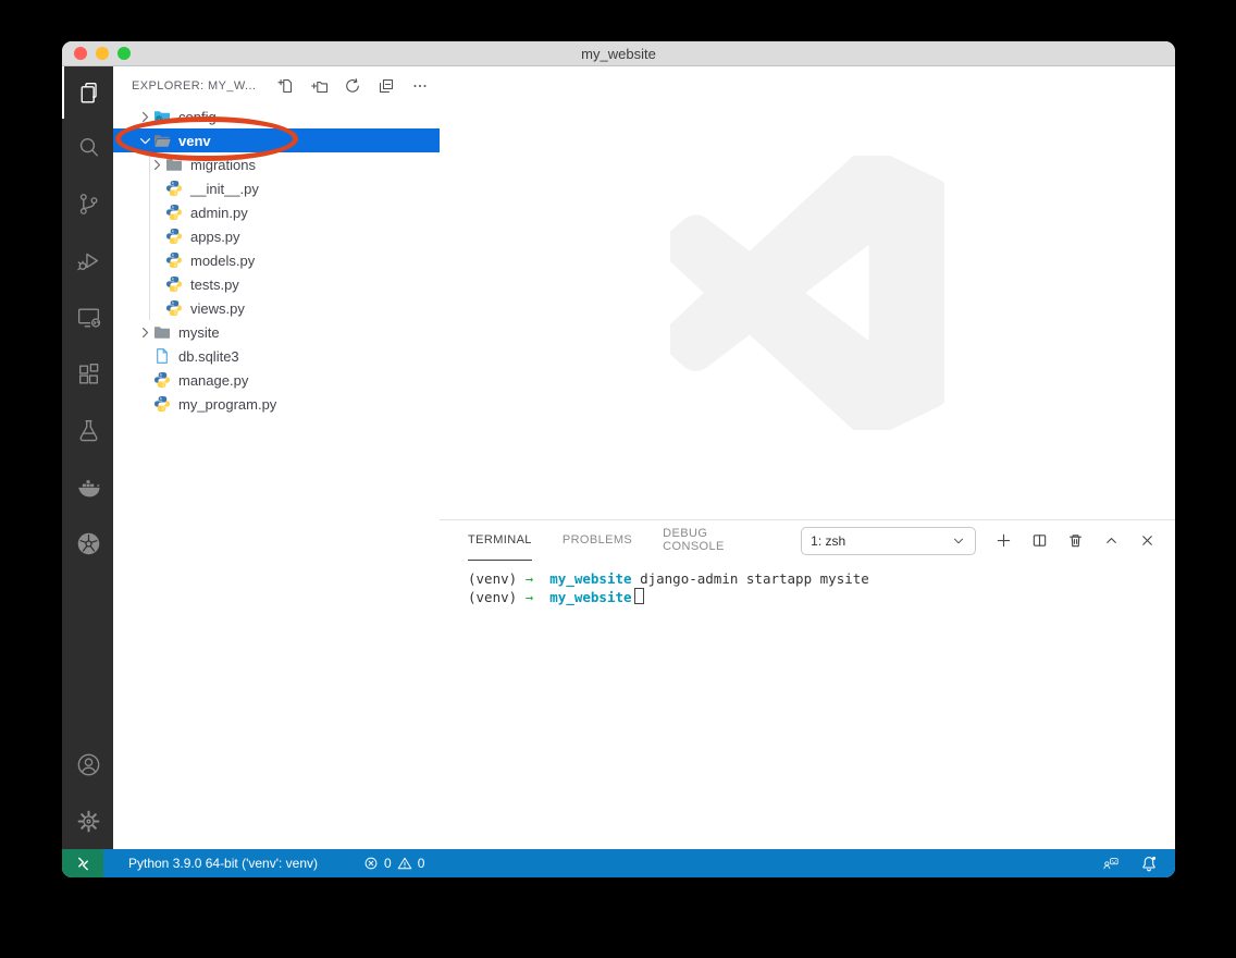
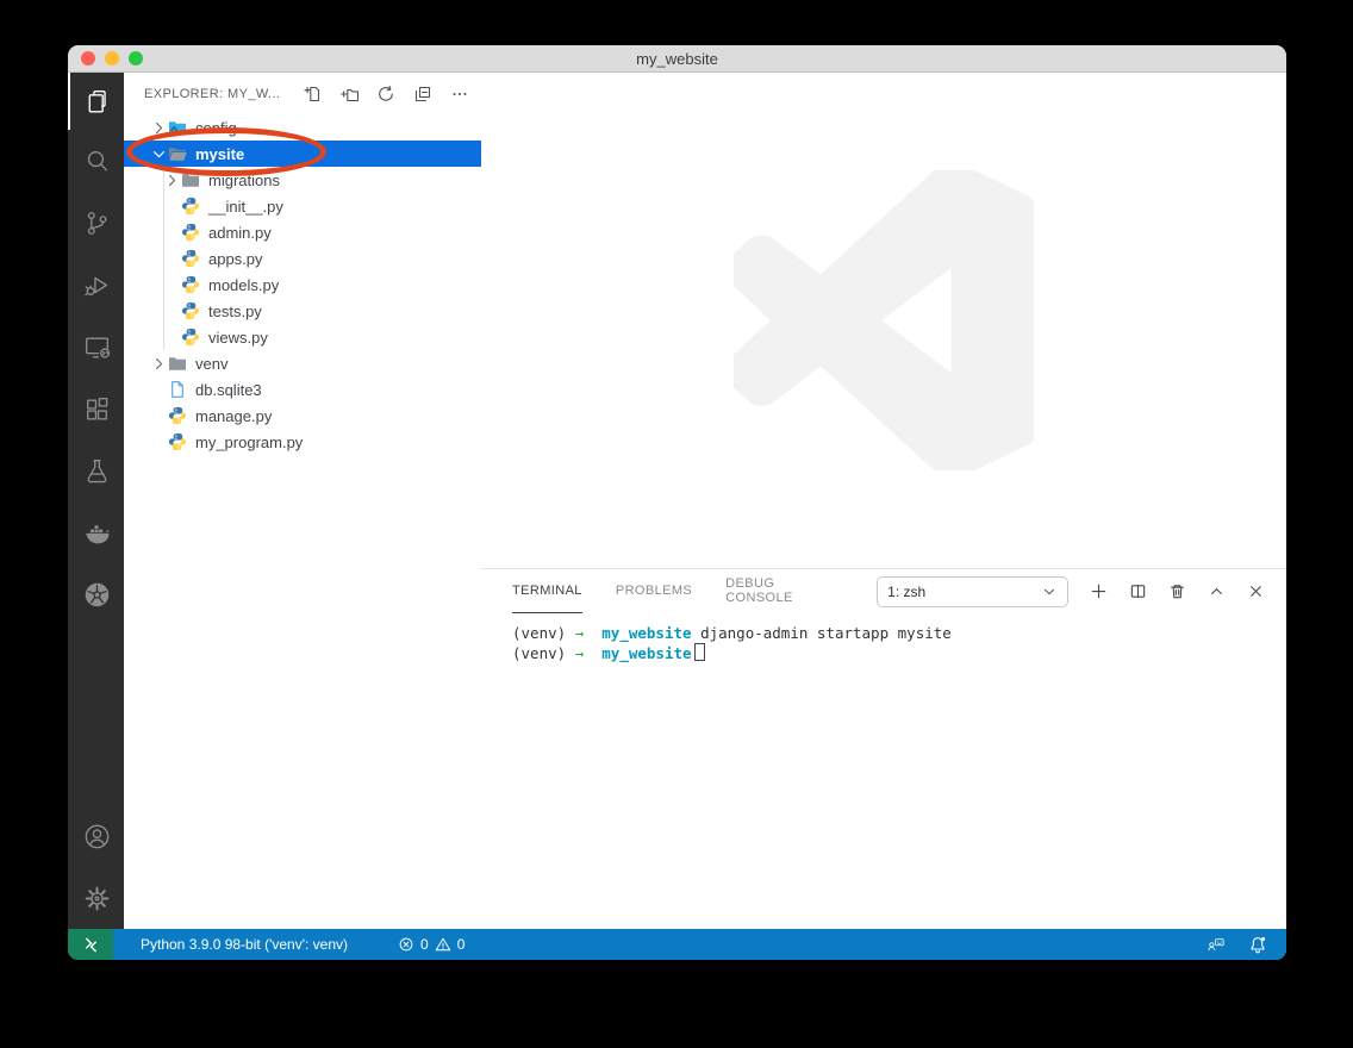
  my_website
  EXPLORER: MY_W...
  config
- venv
+ mysite
  migrations
  __init__.py
  admin.py
  apps.py
  models.py
  tests.py
  views.py
- mysite
+ venv
  db.sqlite3
  manage.py
  my_program.py
  TERMINAL
  PROBLEMS
  DEBUG CONSOLE
  1: zsh
  (venv) → my_website django-admin startapp mysite
  (venv) → my_website
- Python 3.9.0 64-bit ('venv': venv)
+ Python 3.9.0 98-bit ('venv': venv)
  0
  0
